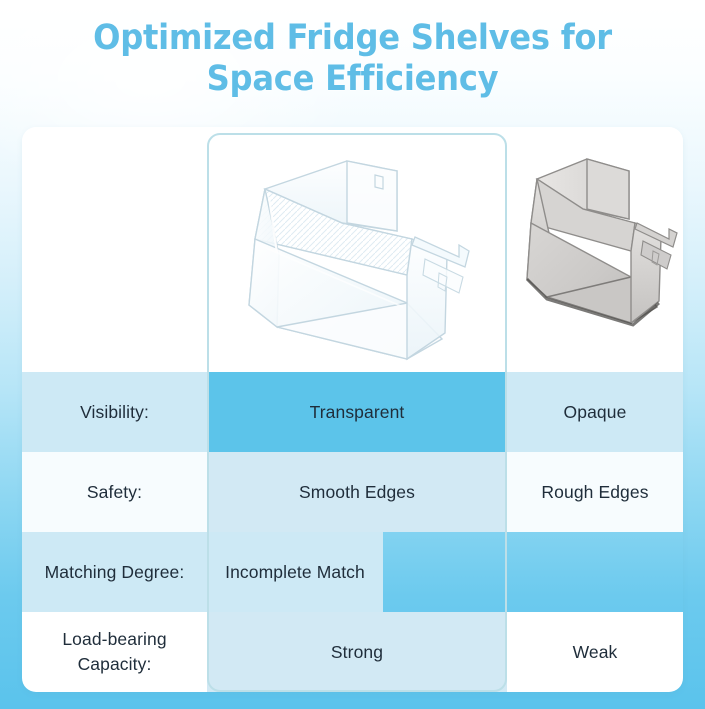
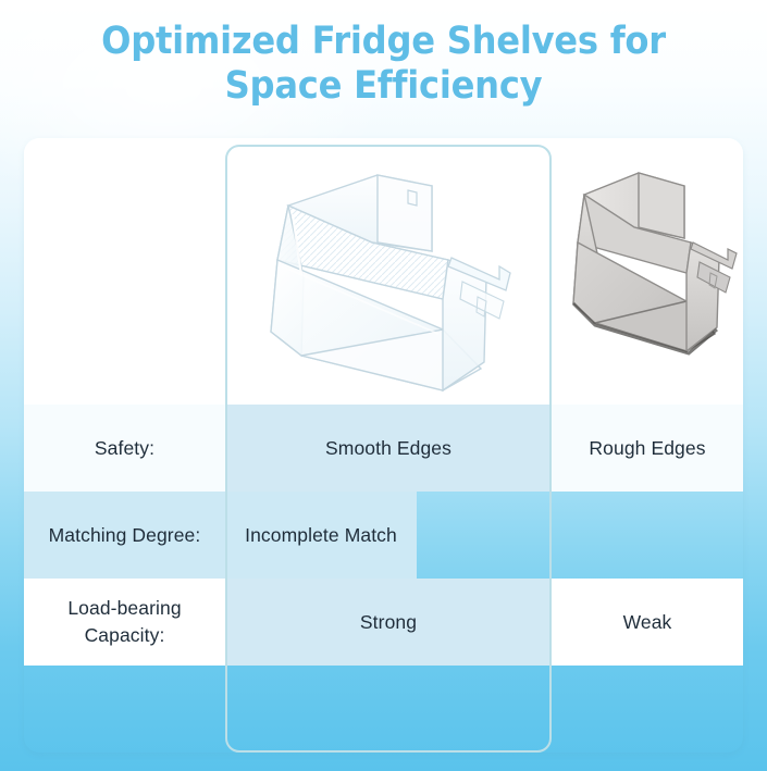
  Optimized Fridge Shelves for
  Space Efficiency
- Visibility:
- Transparent
- Opaque
  Safety:
  Smooth Edges
  Rough Edges
  Matching Degree:
  Incomplete Match
  Load-bearing
  Capacity:
  Strong
  Weak
